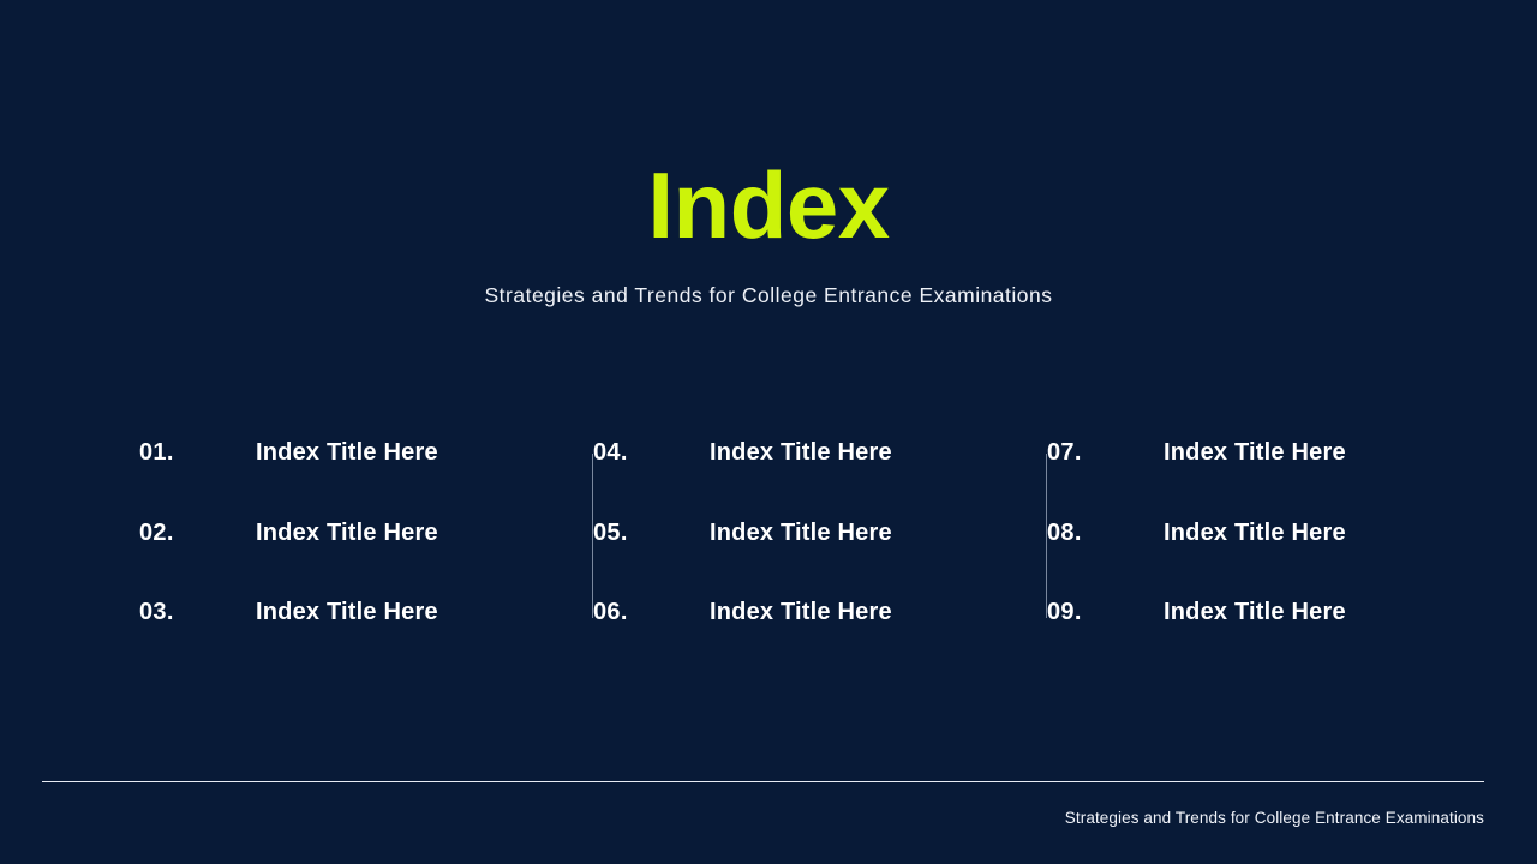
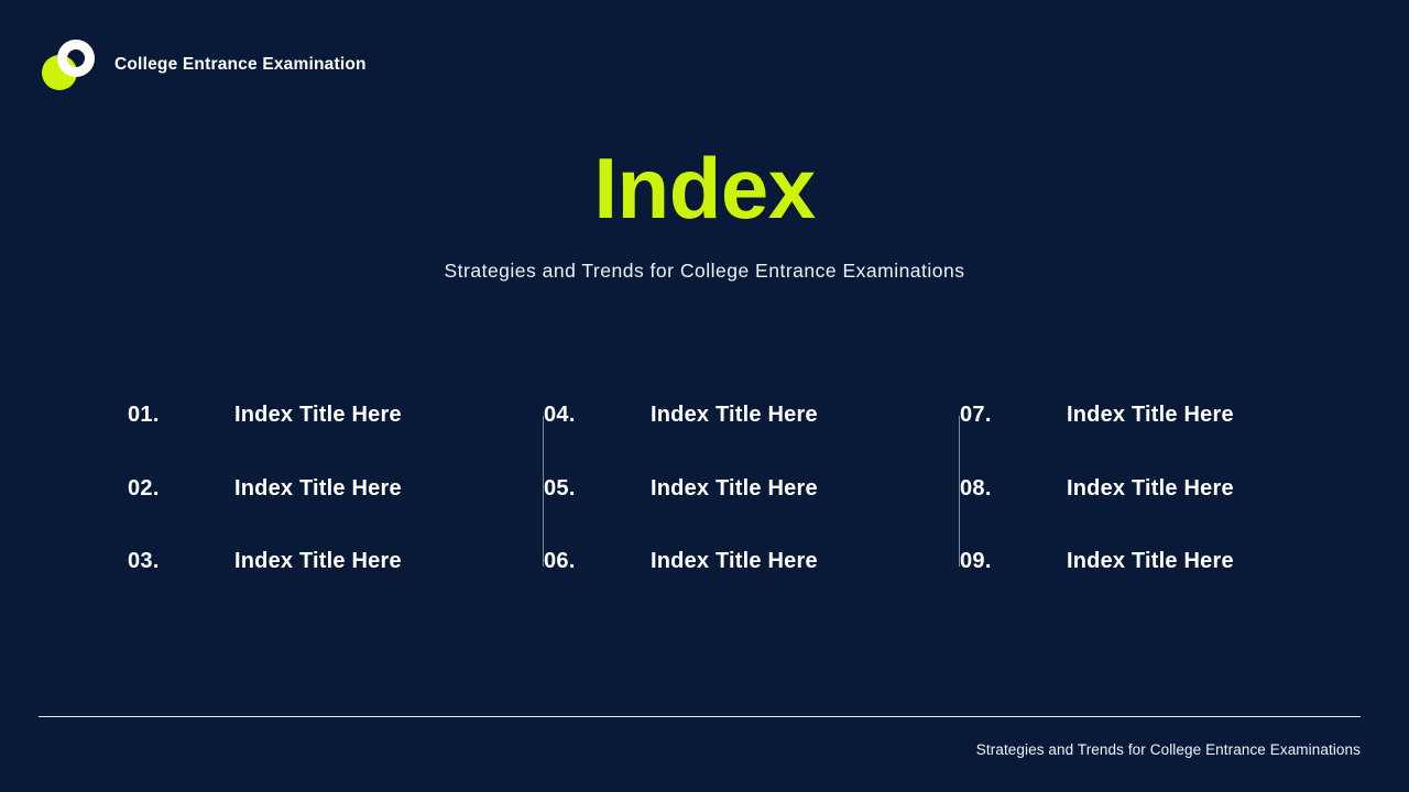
+ College Entrance Examination
  Index
  Strategies and Trends for College Entrance Examinations
  01.
  Index Title Here
  02.
  Index Title Here
  03.
  Index Title Here
  04.
  Index Title Here
  05.
  Index Title Here
  06.
  Index Title Here
  07.
  Index Title Here
  08.
  Index Title Here
  09.
  Index Title Here
  Strategies and Trends for College Entrance Examinations
